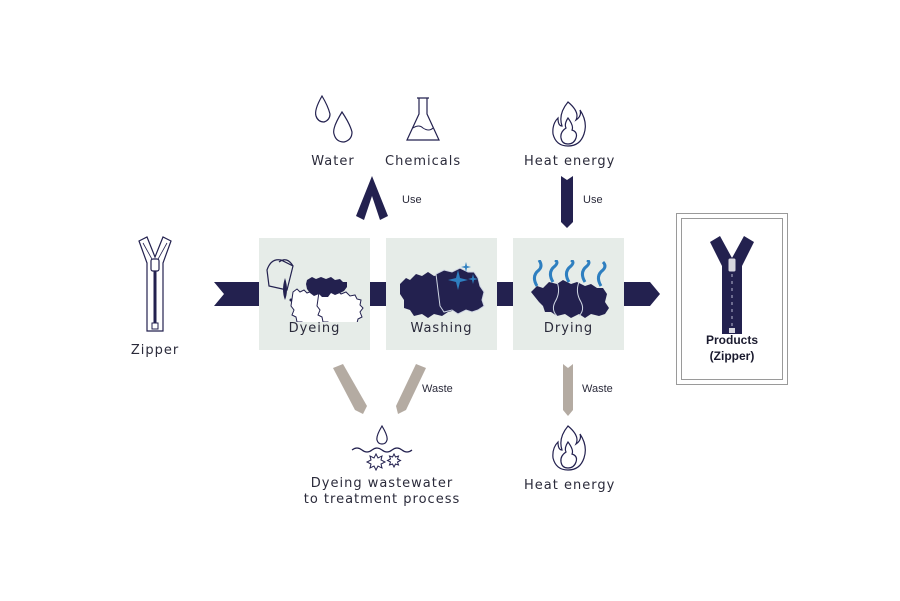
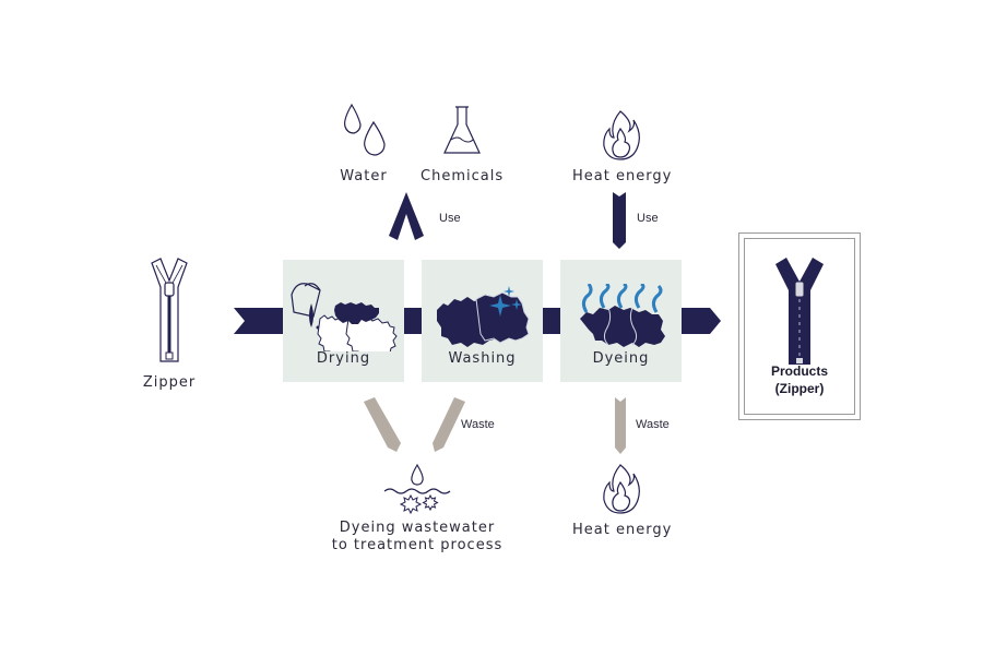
  Zipper
- Dyeing
+ Drying
  Washing
- Drying
+ Dyeing
  Products
  (Zipper)
  Water
  Chemicals
  Heat energy
  Use
  Use
  Waste
  Waste
  Dyeing wastewater
  to treatment process
  Heat energy
